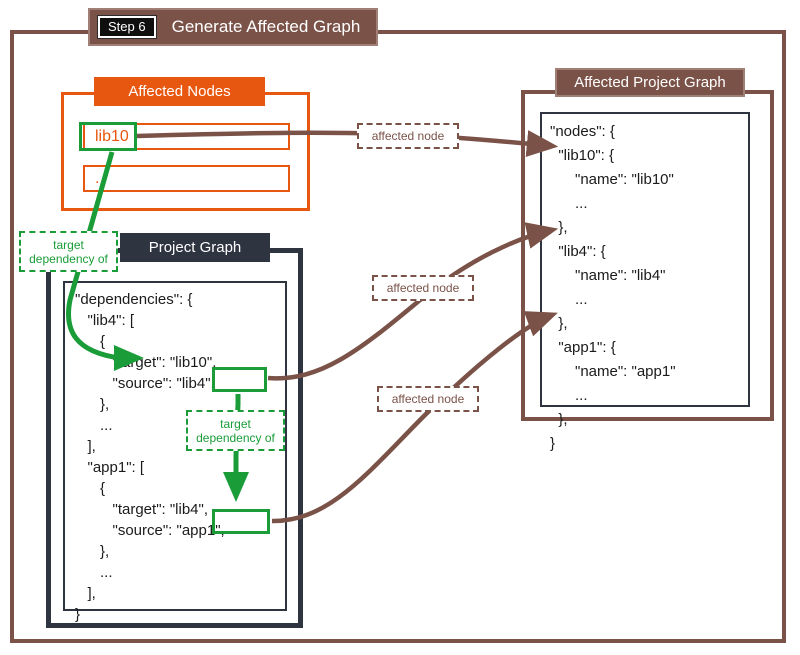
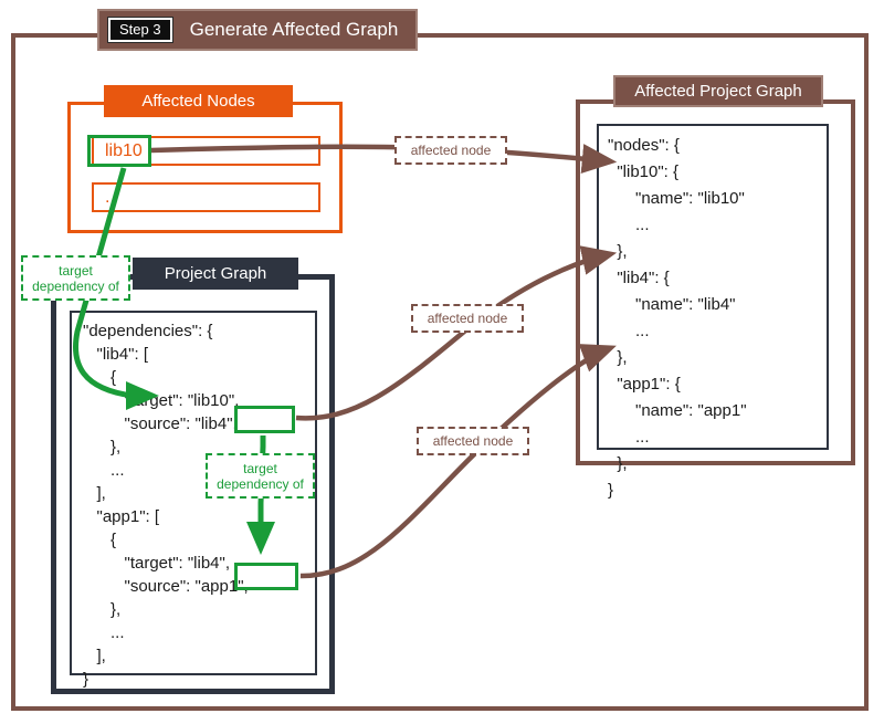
- Step 6
+ Step 3
  Generate Affected Graph
  Affected Nodes
  lib10
  ..
  Project Graph
  "dependencies": {
  "lib4": [
  {
  "target": "lib10",
  "source": "lib4",
  },
  ...
  ],
  "app1": [
  {
  "target": "lib4",
  "source": "app1",
  },
  ...
  ],
  }
  Affected Project Graph
  "nodes": {
  "lib10": {
  "name": "lib10"
  ...
  },
  "lib4": {
  "name": "lib4"
  ...
  },
  "app1": {
  "name": "app1"
  ...
  },
  }
  affected node
  affected node
  affected node
  target
  dependency of
  target
  dependency of
